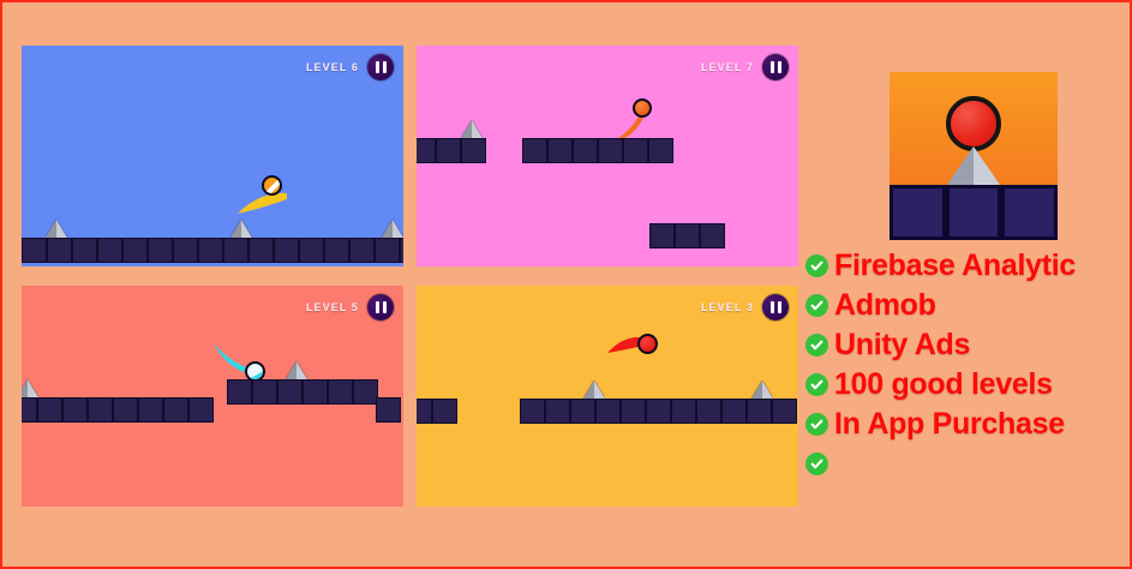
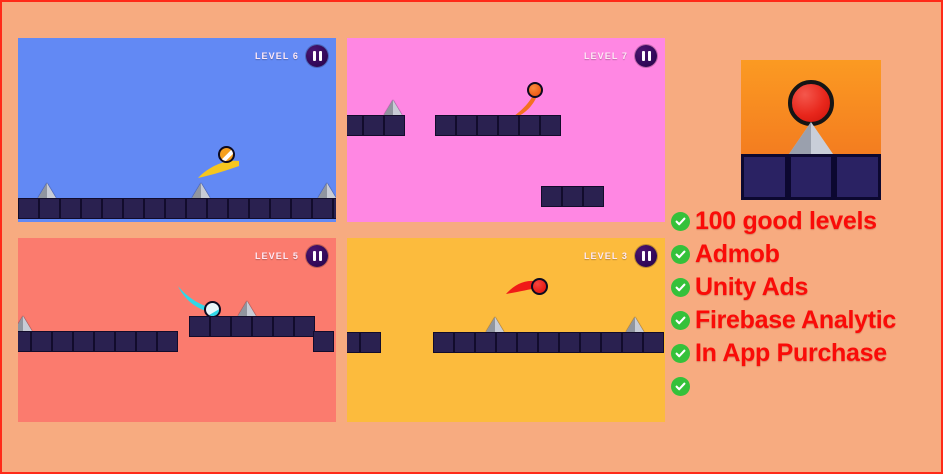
  LEVEL 6
  LEVEL 7
  LEVEL 5
  LEVEL 3
- Firebase Analytic
+ 100 good levels
  Admob
  Unity Ads
- 100 good levels
+ Firebase Analytic
  In App Purchase
